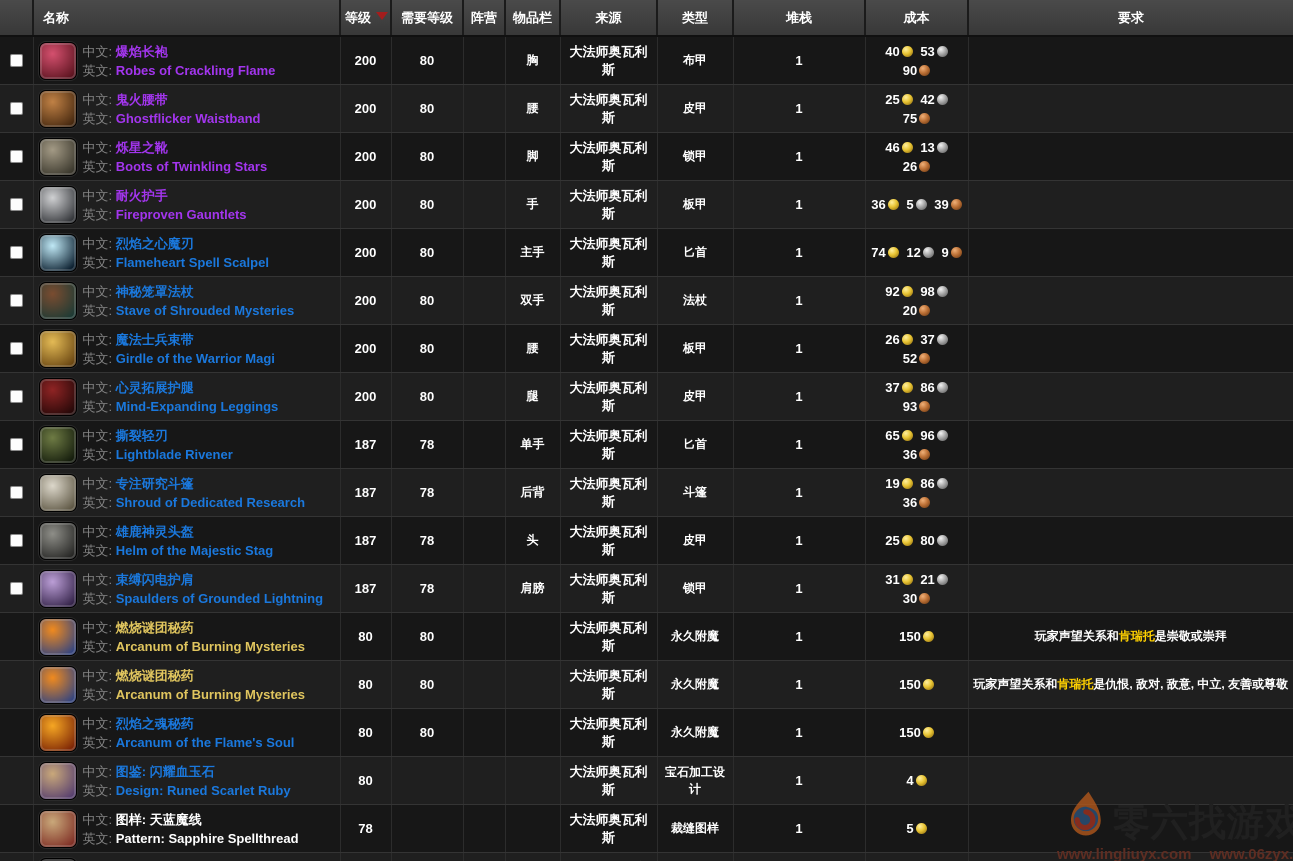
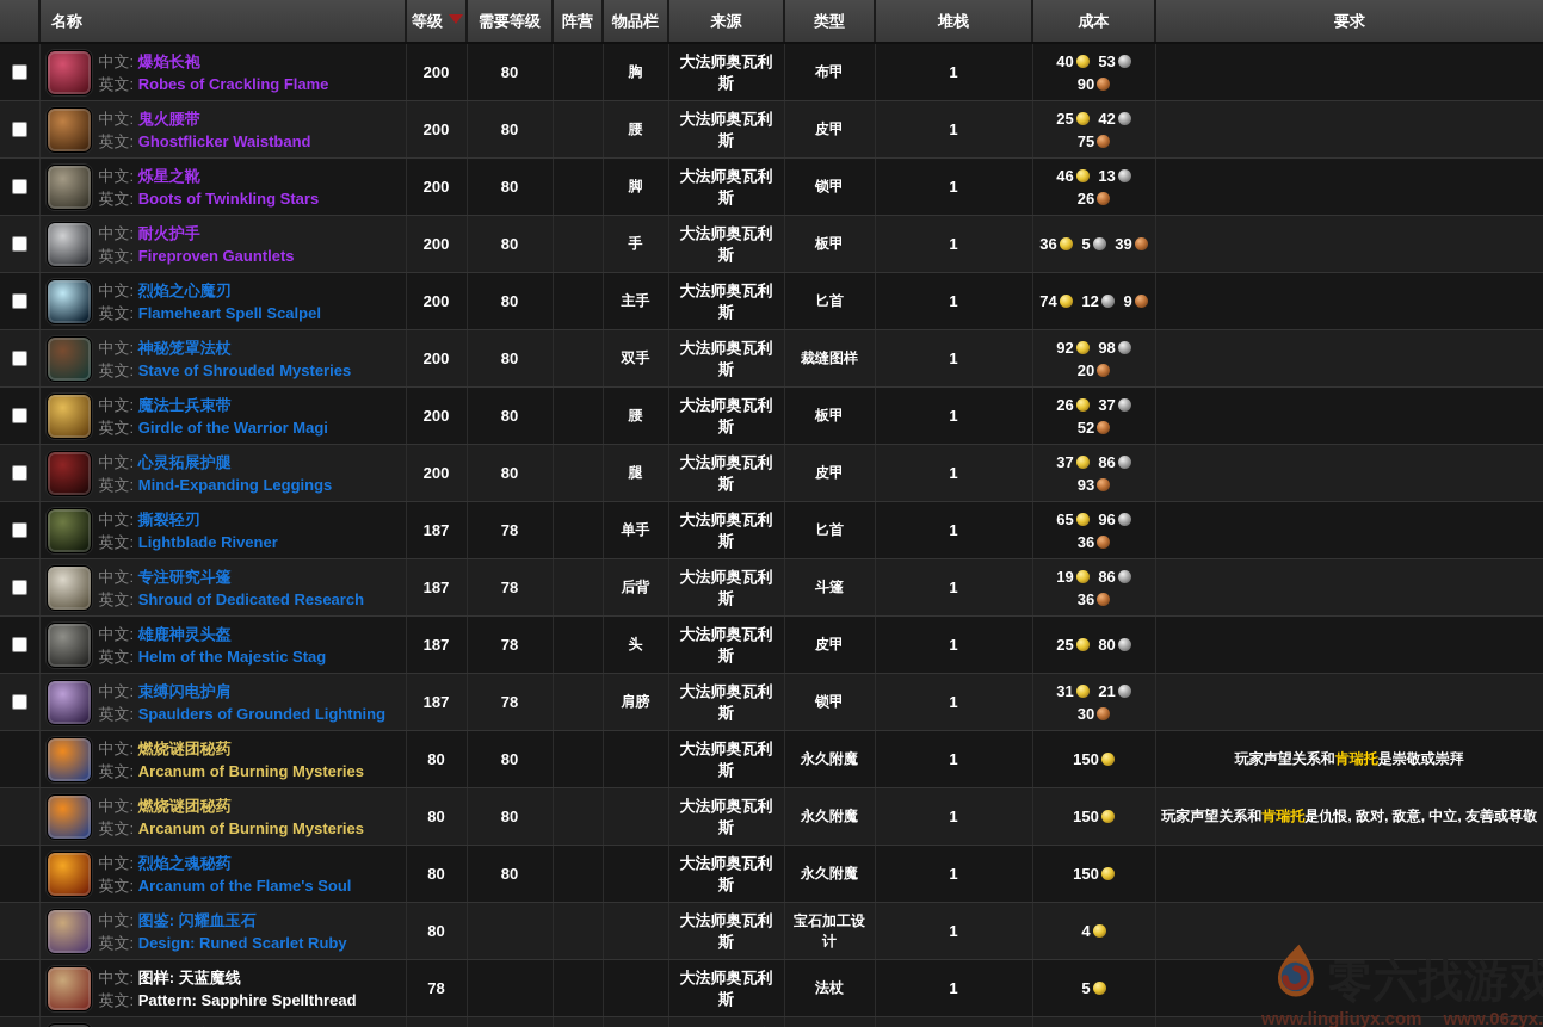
  	名称	等级	需要等级	阵营	物品栏	来源	类型	堆栈	成本	要求
  	中文: 爆焰长袍 英文: Robes of Crackling Flame	200	80		胸	大法师奥瓦利斯	布甲	1	40 53 90
  	中文: 鬼火腰带 英文: Ghostflicker Waistband	200	80		腰	大法师奥瓦利斯	皮甲	1	25 42 75
  	中文: 烁星之靴 英文: Boots of Twinkling Stars	200	80		脚	大法师奥瓦利斯	锁甲	1	46 13 26
  	中文: 耐火护手 英文: Fireproven Gauntlets	200	80		手	大法师奥瓦利斯	板甲	1	36 5 39
  	中文: 烈焰之心魔刃 英文: Flameheart Spell Scalpel	200	80		主手	大法师奥瓦利斯	匕首	1	74 12 9
- 	中文: 神秘笼罩法杖 英文: Stave of Shrouded Mysteries	200	80		双手	大法师奥瓦利斯	法杖	1	92 98 20
+ 	中文: 神秘笼罩法杖 英文: Stave of Shrouded Mysteries	200	80		双手	大法师奥瓦利斯	裁缝图样	1	92 98 20
  	中文: 魔法士兵束带 英文: Girdle of the Warrior Magi	200	80		腰	大法师奥瓦利斯	板甲	1	26 37 52
  	中文: 心灵拓展护腿 英文: Mind-Expanding Leggings	200	80		腿	大法师奥瓦利斯	皮甲	1	37 86 93
  	中文: 撕裂轻刃 英文: Lightblade Rivener	187	78		单手	大法师奥瓦利斯	匕首	1	65 96 36
  	中文: 专注研究斗篷 英文: Shroud of Dedicated Research	187	78		后背	大法师奥瓦利斯	斗篷	1	19 86 36
  	中文: 雄鹿神灵头盔 英文: Helm of the Majestic Stag	187	78		头	大法师奥瓦利斯	皮甲	1	25 80
  	中文: 束缚闪电护肩 英文: Spaulders of Grounded Lightning	187	78		肩膀	大法师奥瓦利斯	锁甲	1	31 21 30
  	中文: 燃烧谜团秘药 英文: Arcanum of Burning Mysteries	80	80			大法师奥瓦利斯	永久附魔	1	150	玩家声望关系和肯瑞托是崇敬或崇拜
  	中文: 燃烧谜团秘药 英文: Arcanum of Burning Mysteries	80	80			大法师奥瓦利斯	永久附魔	1	150	玩家声望关系和肯瑞托是仇恨, 敌对, 敌意, 中立, 友善或尊敬
  	中文: 烈焰之魂秘药 英文: Arcanum of the Flame's Soul	80	80			大法师奥瓦利斯	永久附魔	1	150
  	中文: 图鉴: 闪耀血玉石 英文: Design: Runed Scarlet Ruby	80				大法师奥瓦利斯	宝石加工设计	1	4
- 	中文: 图样: 天蓝魔线 英文: Pattern: Sapphire Spellthread	78				大法师奥瓦利斯	裁缝图样	1	5
+ 	中文: 图样: 天蓝魔线 英文: Pattern: Sapphire Spellthread	78				大法师奥瓦利斯	法杖	1	5
  零六找游戏
  www.lingliuyx.com www.06zyx.
